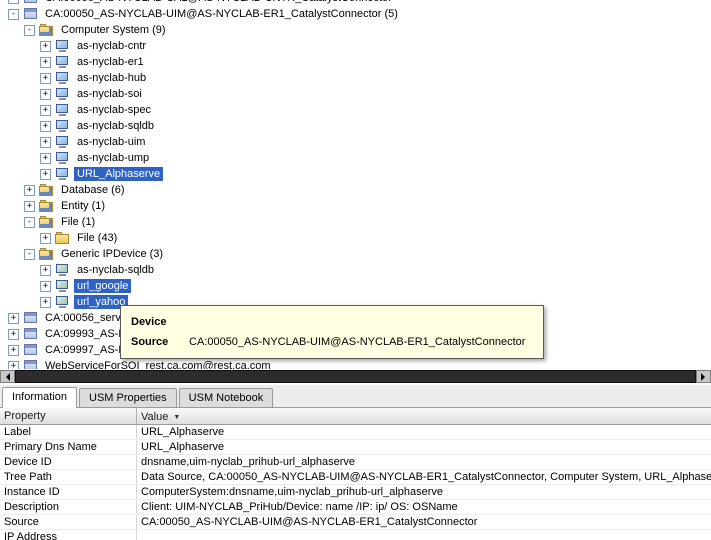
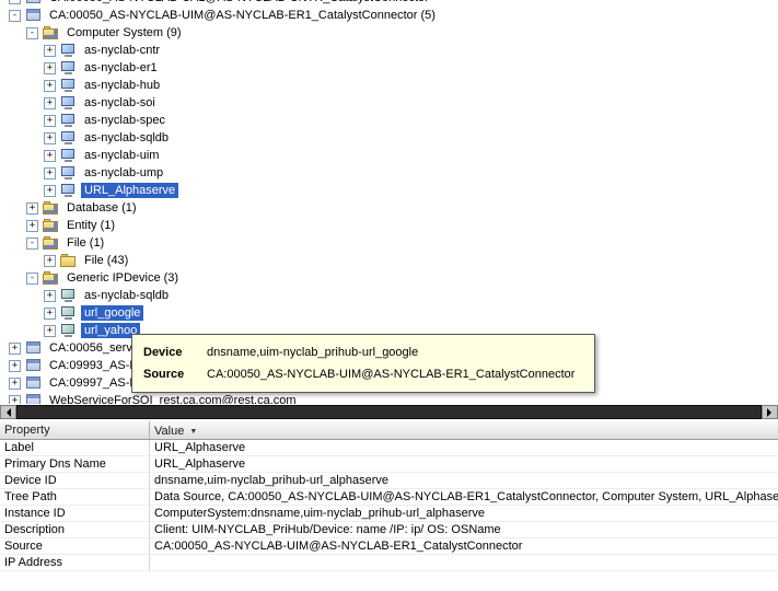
  -
  CA:00050_AS-NYCLAB-UIM@AS-NYCLAB-ER1_CatalystConnector (5)
  -
  Computer System (9)
  +
  as-nyclab-cntr
  +
  as-nyclab-er1
  +
  as-nyclab-hub
  +
  as-nyclab-soi
  +
  as-nyclab-spec
  +
  as-nyclab-sqldb
  +
  as-nyclab-uim
  +
  as-nyclab-ump
  +
  URL_Alphaserve
  +
- Database (6)
+ Database (1)
  +
  Entity (1)
  -
  File (1)
  +
  File (43)
  -
  Generic IPDevice (3)
  +
  as-nyclab-sqldb
  +
  url_google
  +
  url_yahoo
  +
  CA:00056_serv
  +
  CA:09993_AS-
  +
  CA:09997_AS-
  +
  WebServiceForSOI_rest.ca.com@rest.ca.com
  Device
+ dnsname,uim-nyclab_prihub-url_google
  Source
  CA:00050_AS-NYCLAB-UIM@AS-NYCLAB-ER1_CatalystConnector
- Information
- USM Properties
- USM Notebook
  Property
  Value
  Label
  URL_Alphaserve
  Primary Dns Name
  URL_Alphaserve
  Device ID
  dnsname,uim-nyclab_prihub-url_alphaserve
  Tree Path
  Data Source, CA:00050_AS-NYCLAB-UIM@AS-NYCLAB-ER1_CatalystConnector, Computer System, URL_Alphase
  Instance ID
  ComputerSystem:dnsname,uim-nyclab_prihub-url_alphaserve
  Description
  Client: UIM-NYCLAB_PriHub/Device: name /IP: ip/ OS: OSName
  Source
  CA:00050_AS-NYCLAB-UIM@AS-NYCLAB-ER1_CatalystConnector
  IP Address
